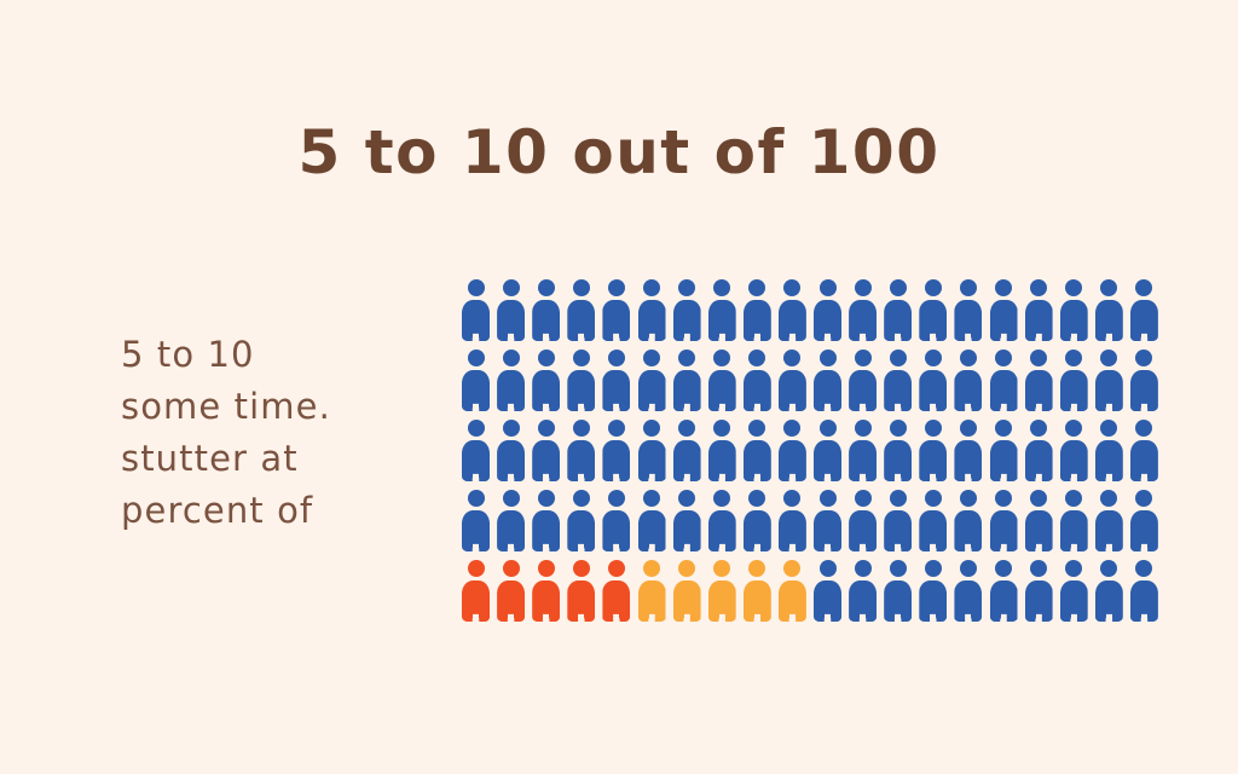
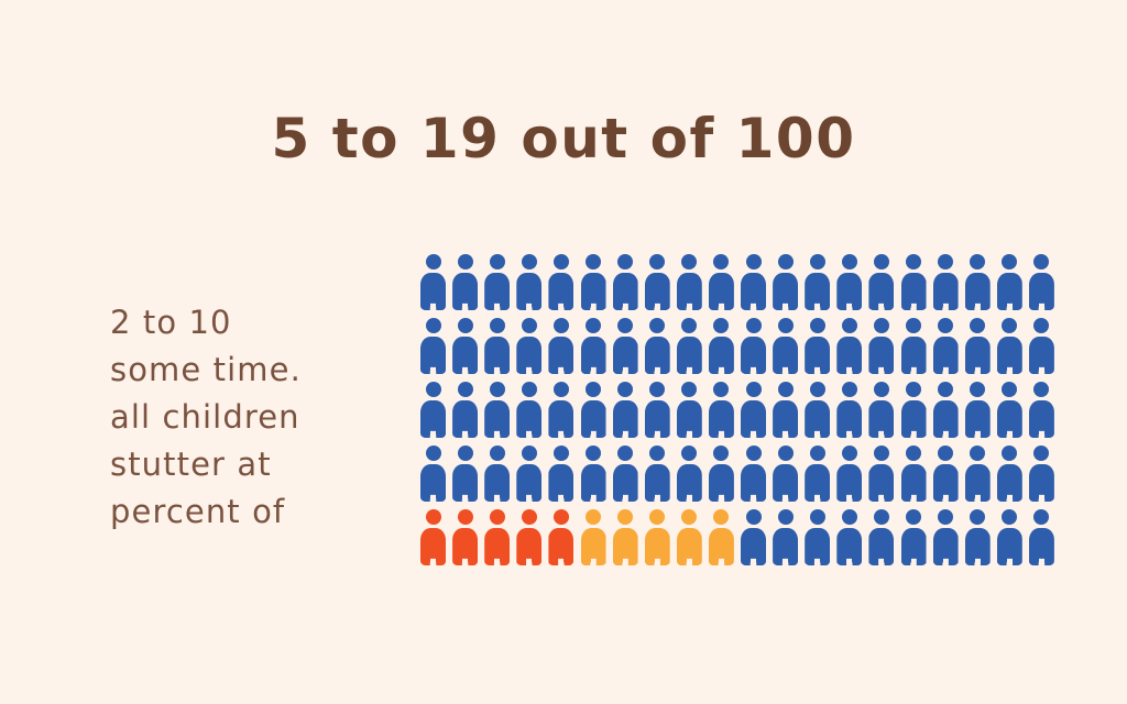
- 5 to 10 out of 100
+ 5 to 19 out of 100
- 5 to 10
+ 2 to 10
  some time.
+ all children
  stutter at
  percent of
